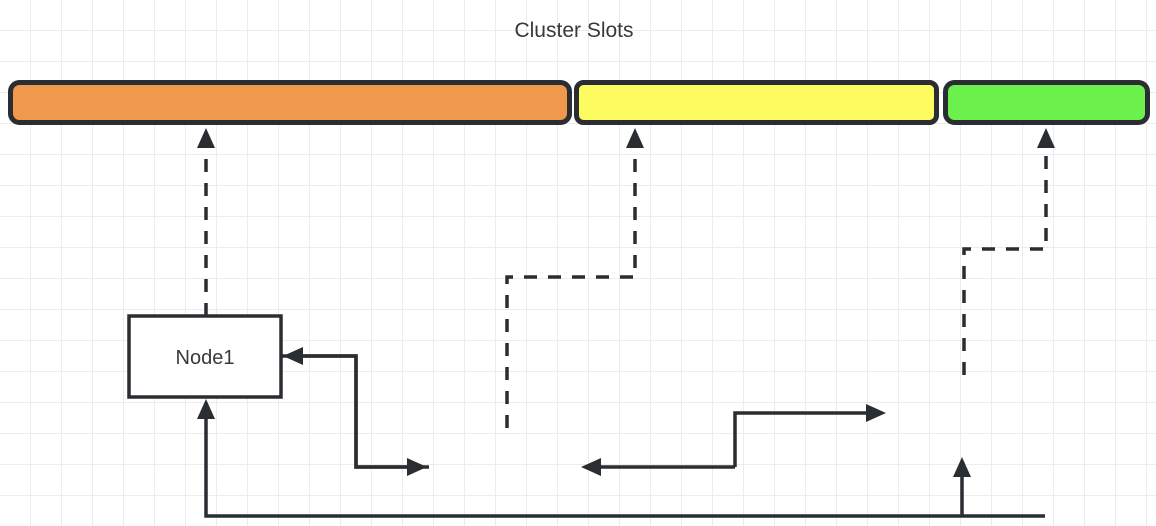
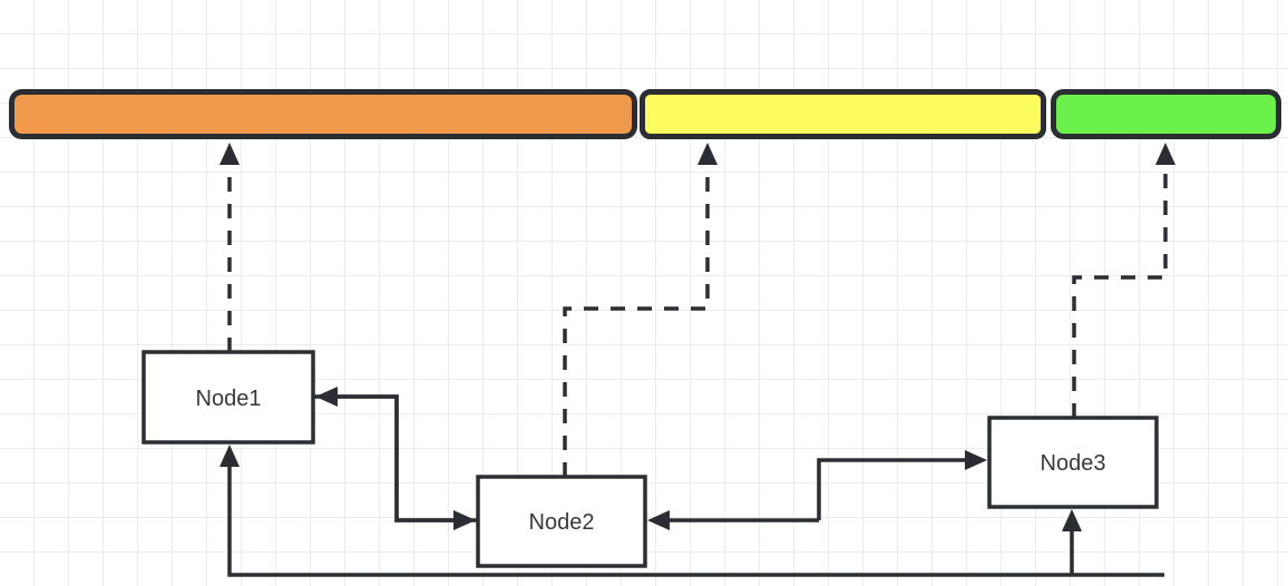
- Cluster Slots
  Node1
+ Node2
+ Node3
